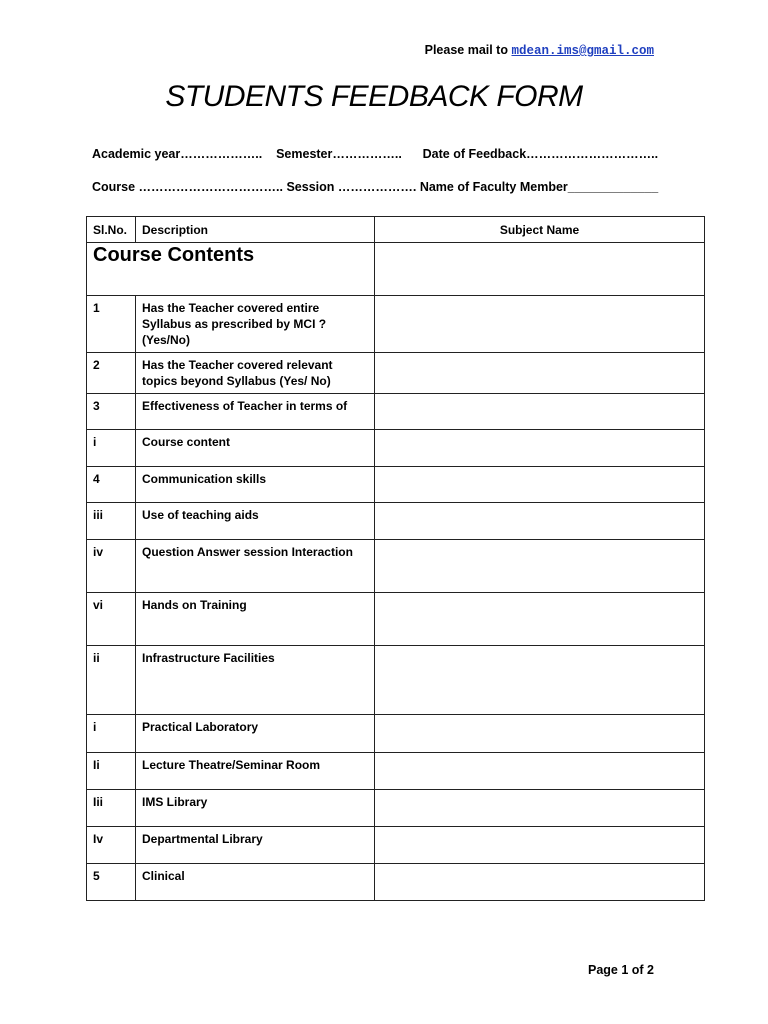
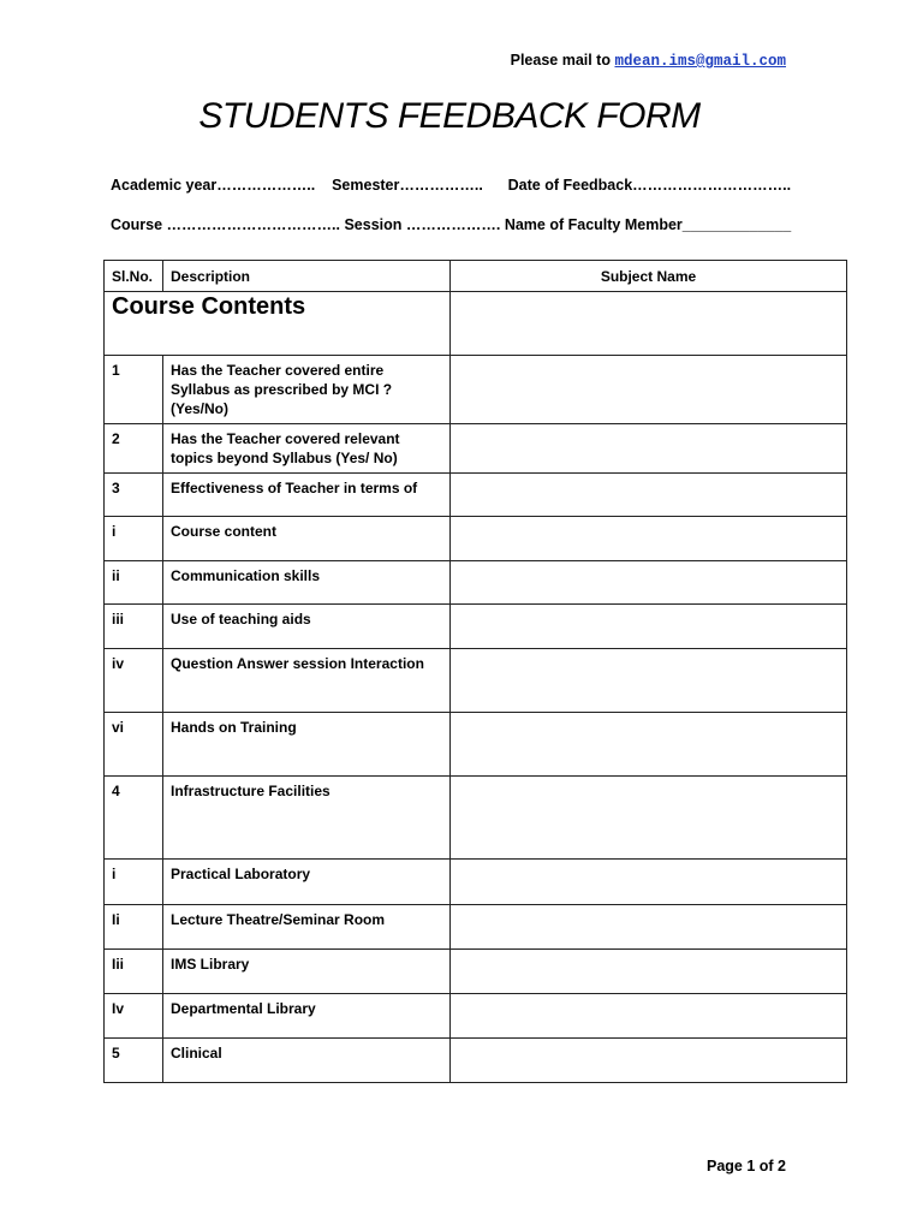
  Please mail to mdean.ims@gmail.com
  STUDENTS FEEDBACK FORM
  Academic year……………….. Semester…………….. Date of Feedback…………………………..
  Course …………………………….. Session ………………. Name of Faculty Member_____________
  Sl.No.	Description	Subject Name
  Course Contents
  1	Has the Teacher covered entire Syllabus as prescribed by MCI ? (Yes/No)
  2	Has the Teacher covered relevant topics beyond Syllabus (Yes/ No)
  3	Effectiveness of Teacher in terms of
  i	Course content
- 4	Communication skills
+ ii	Communication skills
  iii	Use of teaching aids
  iv	Question Answer session Interaction
  vi	Hands on Training
- ii	Infrastructure Facilities
+ 4	Infrastructure Facilities
  i	Practical Laboratory
  Ii	Lecture Theatre/Seminar Room
  Iii	IMS Library
  Iv	Departmental Library
  5	Clinical
  Page 1 of 2
